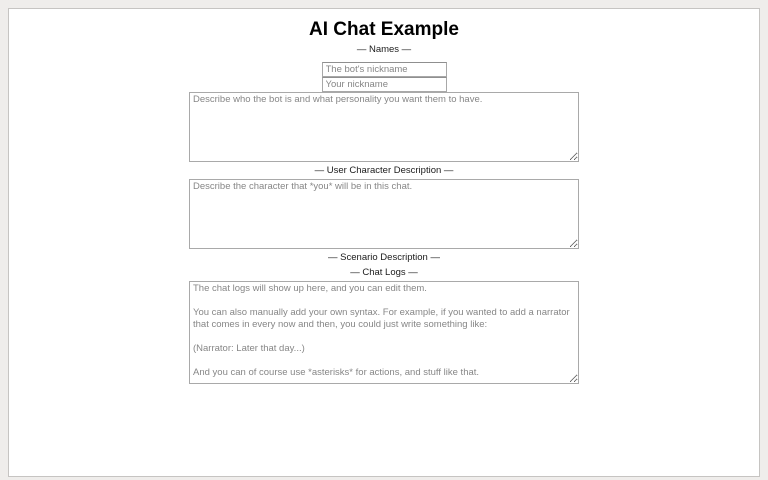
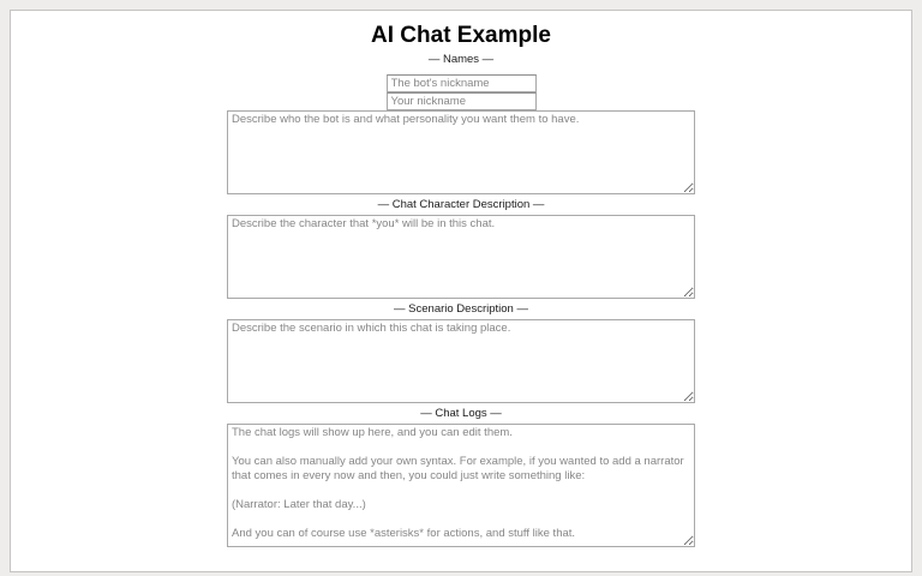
  AI Chat Example
  — Names —
  The bot's nickname
  Your nickname
  Describe who the bot is and what personality you want them to have.
- — User Character Description —
+ — Chat Character Description —
  Describe the character that *you* will be in this chat.
  — Scenario Description —
+ Describe the scenario in which this chat is taking place.
  — Chat Logs —
  The chat logs will show up here, and you can edit them.
